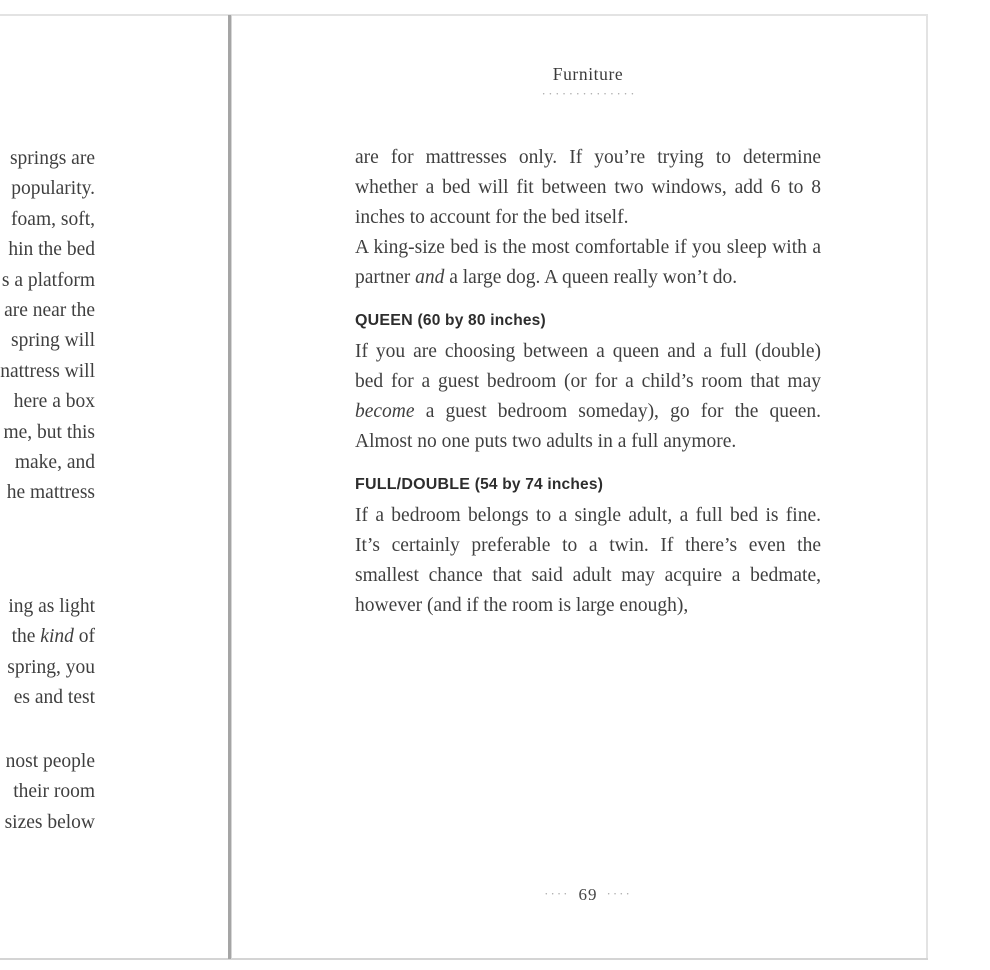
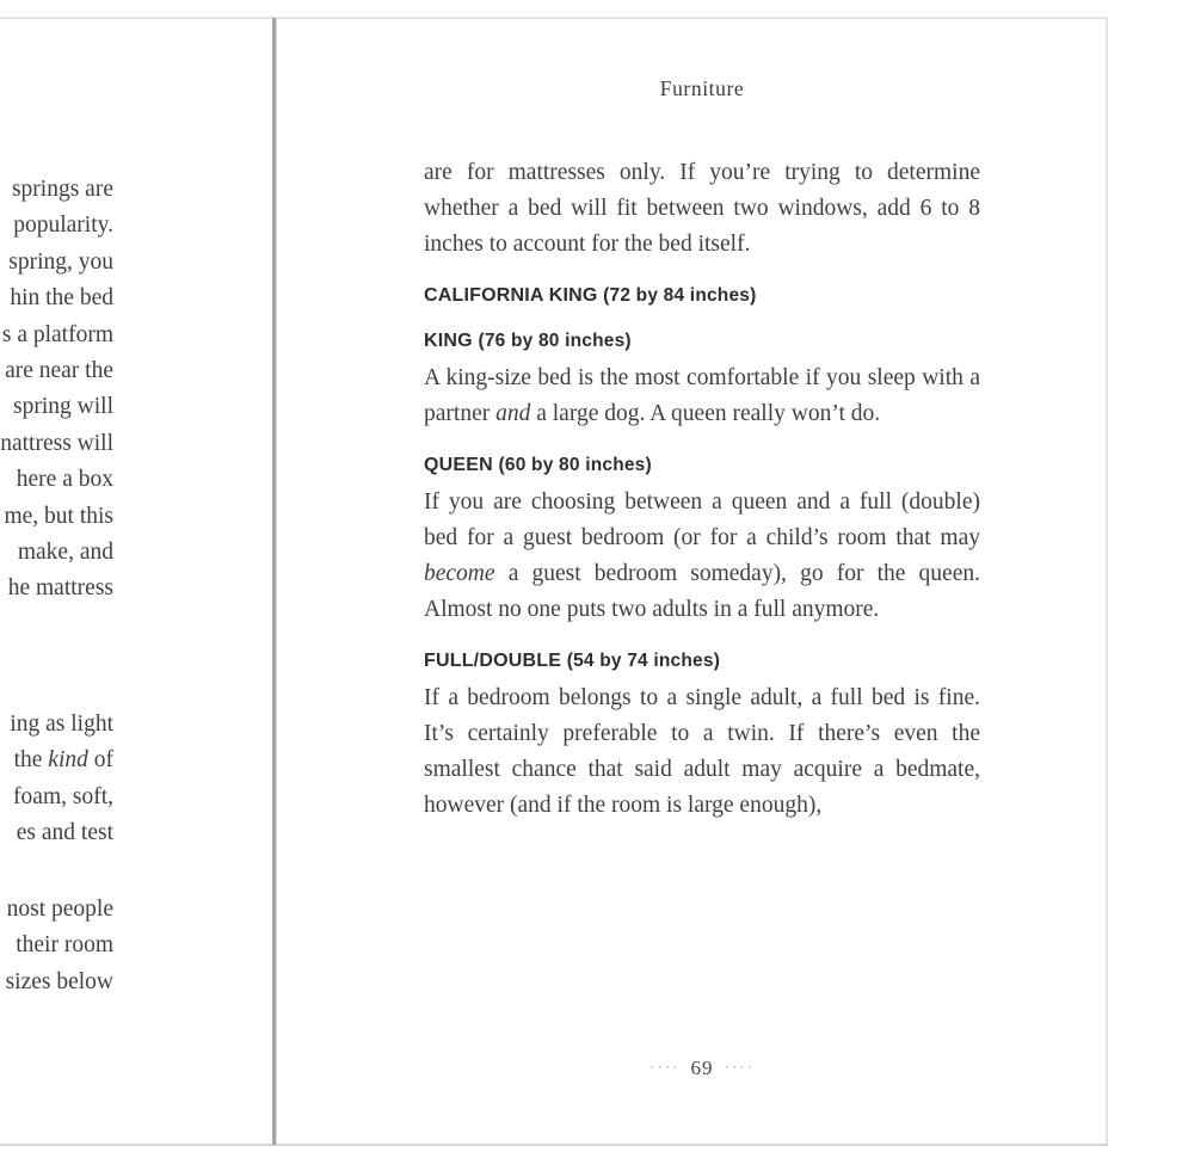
  springs are
  popularity.
- foam, soft,
+ spring, you
  hin the bed
  s a platform
  are near the
  spring will
  nattress will
  here a box
  me, but this
  make, and
  he mattress
  ing as light
  the kind of
- spring, you
+ foam, soft,
  es and test
  nost people
  their room
  sizes below
  Furniture
- ··············
  are for mattresses only. If you’re trying to determine whether a bed will fit between two windows, add 6 to 8 inches to account for the bed itself.
+ CALIFORNIA KING (72 by 84 inches)
+ KING (76 by 80 inches)
  A king-size bed is the most comfortable if you sleep with a partner and a large dog. A queen really won’t do.
  QUEEN (60 by 80 inches)
  If you are choosing between a queen and a full (double) bed for a guest bedroom (or for a child’s room that may become a guest bedroom someday), go for the queen. Almost no one puts two adults in a full anymore.
  FULL/DOUBLE (54 by 74 inches)
  If a bedroom belongs to a single adult, a full bed is fine. It’s certainly preferable to a twin. If there’s even the smallest chance that said adult may acquire a bedmate, however (and if the room is large enough),
  ···· 69 ····
